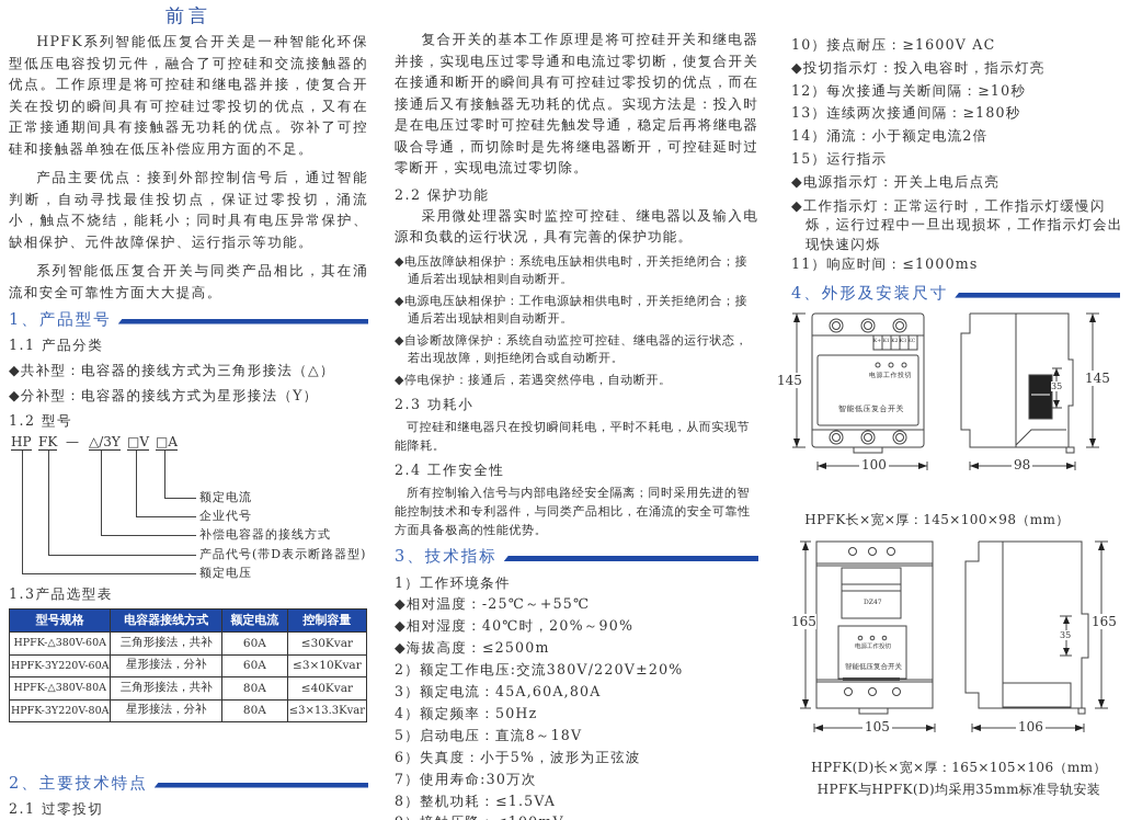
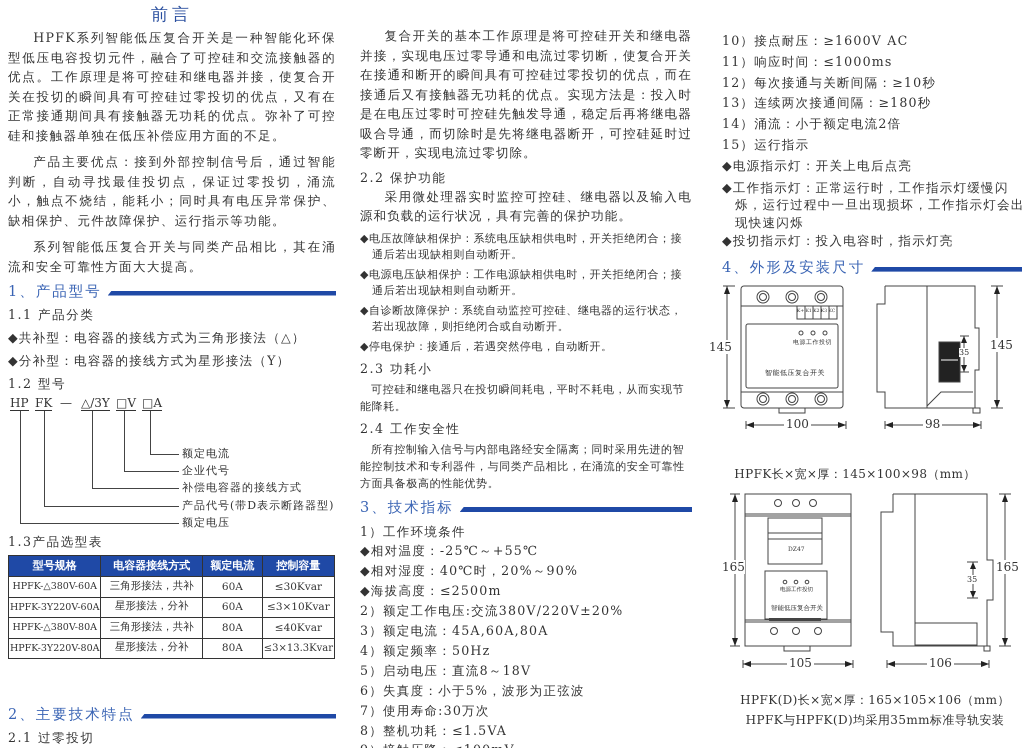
  前言
  HPFK系列智能低压复合开关是一种智能化环保型低压电容投切元件，融合了可控硅和交流接触器的优点。工作原理是将可控硅和继电器并接，使复合开关在投切的瞬间具有可控硅过零投切的优点，又有在正常接通期间具有接触器无功耗的优点。弥补了可控硅和接触器单独在低压补偿应用方面的不足。
  产品主要优点：接到外部控制信号后，通过智能判断，自动寻找最佳投切点，保证过零投切，涌流小，触点不烧结，能耗小；同时具有电压异常保护、缺相保护、元件故障保护、运行指示等功能。
  系列智能低压复合开关与同类产品相比，其在涌流和安全可靠性方面大大提高。
  1、产品型号
  1.1 产品分类
  ◆共补型：电容器的接线方式为三角形接法（△）
  ◆分补型：电容器的接线方式为星形接法（Y）
  1.2 型号
  HP
  FK
  —
  △/3Y
  □V
  □A
  额定电流
  企业代号
  补偿电容器的接线方式
  产品代号(带D表示断路器型)
  额定电压
  1.3产品选型表
  型号规格	电容器接线方式	额定电流	控制容量
  HPFK-△380V-60A	三角形接法，共补	60A	≤30Kvar
  HPFK-3Y220V-60A	星形接法，分补	60A	≤3×10Kvar
  HPFK-△380V-80A	三角形接法，共补	80A	≤40Kvar
  HPFK-3Y220V-80A	星形接法，分补	80A	≤3×13.3Kvar
  2、主要技术特点
  2.1 过零投切
  复合开关的基本工作原理是将可控硅开关和继电器并接，实现电压过零导通和电流过零切断，使复合开关在接通和断开的瞬间具有可控硅过零投切的优点，而在接通后又有接触器无功耗的优点。实现方法是：投入时是在电压过零时可控硅先触发导通，稳定后再将继电器吸合导通，而切除时是先将继电器断开，可控硅延时过零断开，实现电流过零切除。
  2.2 保护功能
  采用微处理器实时监控可控硅、继电器以及输入电源和负载的运行状况，具有完善的保护功能。
  ◆电压故障缺相保护：系统电压缺相供电时，开关拒绝闭合；接通后若出现缺相则自动断开。
  ◆电源电压缺相保护：工作电源缺相供电时，开关拒绝闭合；接通后若出现缺相则自动断开。
  ◆自诊断故障保护：系统自动监控可控硅、继电器的运行状态，若出现故障，则拒绝闭合或自动断开。
  ◆停电保护：接通后，若遇突然停电，自动断开。
  2.3 功耗小
  可控硅和继电器只在投切瞬间耗电，平时不耗电，从而实现节能降耗。
  2.4 工作安全性
  所有控制输入信号与内部电路经安全隔离；同时采用先进的智能控制技术和专利器件，与同类产品相比，在涌流的安全可靠性方面具备极高的性能优势。
  3、技术指标
  1）工作环境条件
  ◆相对温度：-25℃～+55℃
  ◆相对湿度：40℃时，20%～90%
  ◆海拔高度：≤2500m
  2）额定工作电压:交流380V/220V±20%
  3）额定电流：45A,60A,80A
  4）额定频率：50Hz
  5）启动电压：直流8～18V
  6）失真度：小于5%，波形为正弦波
  7）使用寿命:30万次
  8）整机功耗：≤1.5VA
  10）接点耐压：≥1600V AC
- ◆投切指示灯：投入电容时，指示灯亮
+ 11）响应时间：≤1000ms
  12）每次接通与关断间隔：≥10秒
  13）连续两次接通间隔：≥180秒
  14）涌流：小于额定电流2倍
  15）运行指示
  ◆电源指示灯：开关上电后点亮
  ◆工作指示灯：正常运行时，工作指示灯缓慢闪烁，运行过程中一旦出现损坏，工作指示灯会出现快速闪烁
- 11）响应时间：≤1000ms
+ ◆投切指示灯：投入电容时，指示灯亮
  4、外形及安装尺寸
  145
  100
  145
  98
  35
  智能低压复合开关
  HPFK长×宽×厚：145×100×98（mm）
  165
  105
  165
  106
  35
  智能低压复合开关
  HPFK(D)长×宽×厚：165×105×106（mm）
  HPFK与HPFK(D)均采用35mm标准导轨安装
